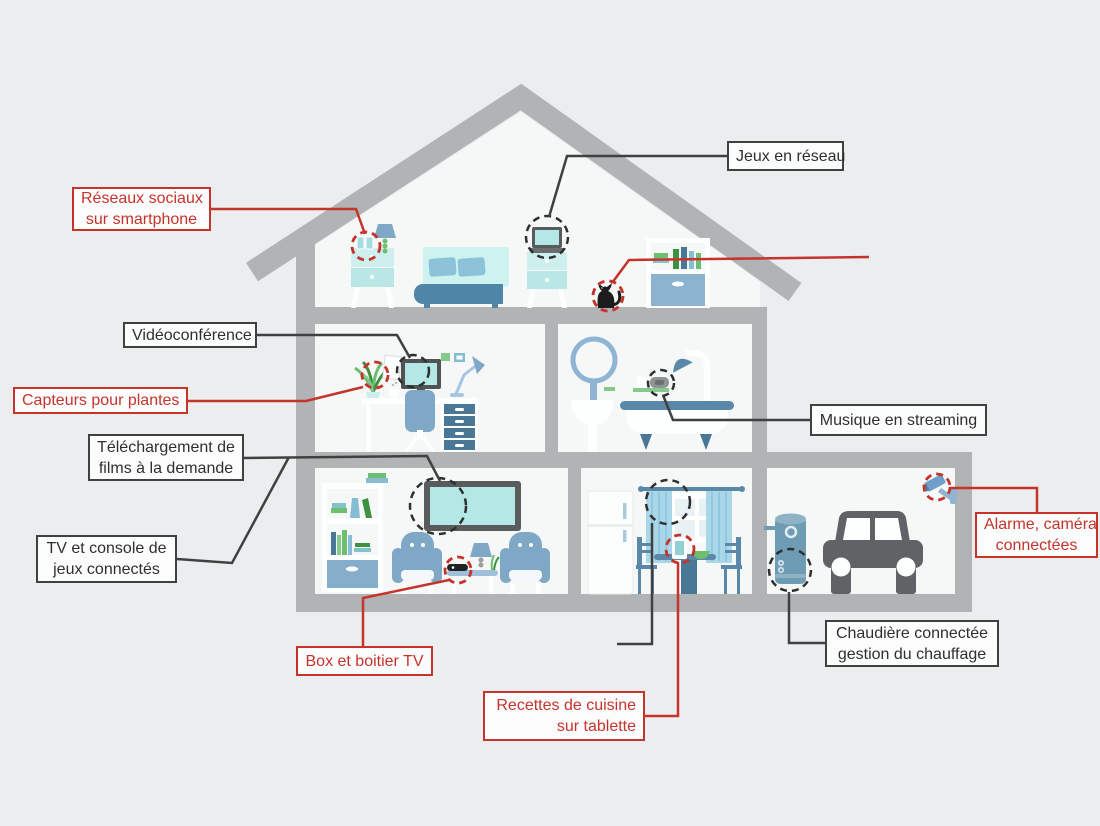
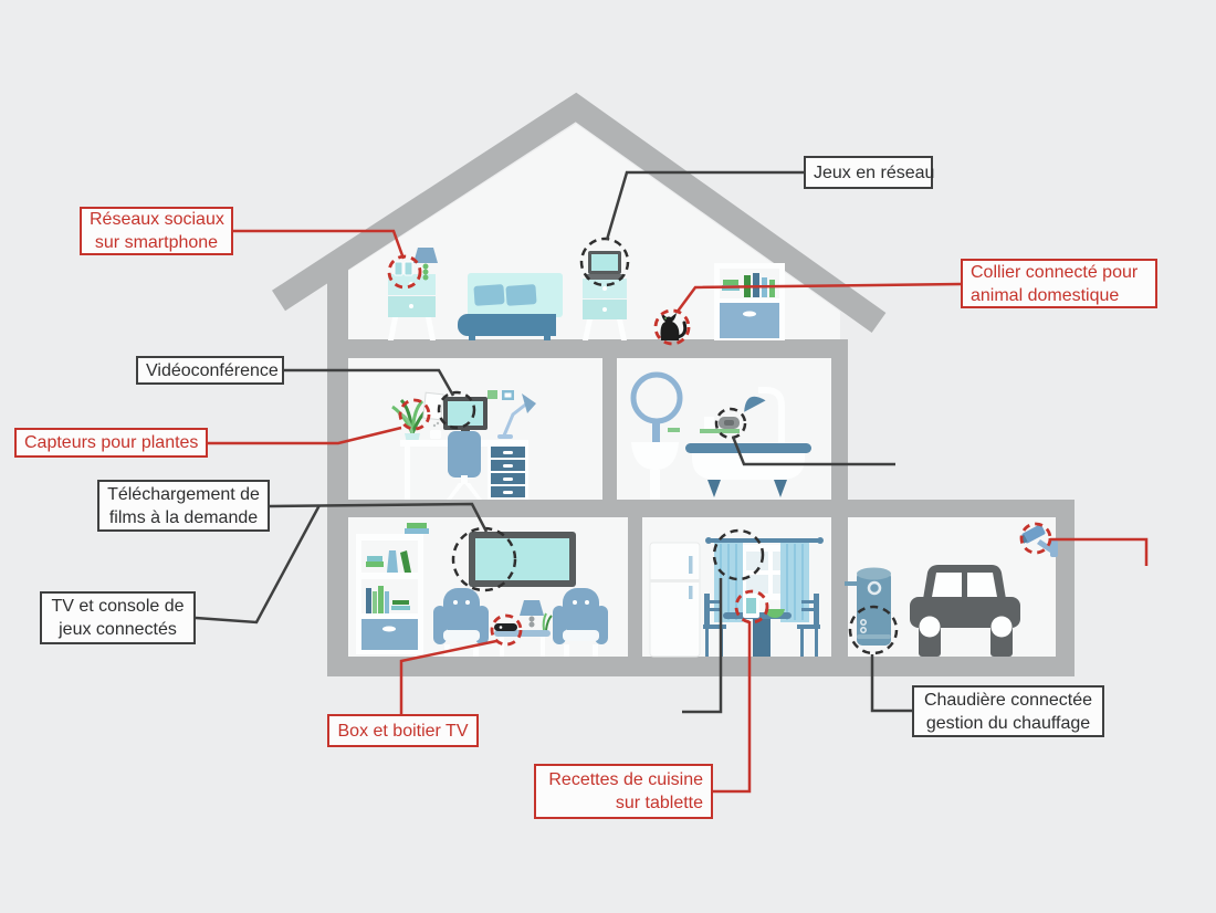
  Réseaux sociaux
  sur smartphone
  Jeux en réseau
+ Collier connecté pour
+ animal domestique
  Vidéoconférence
  Capteurs pour plantes
  Téléchargement de
  films à la demande
  TV et console de
  jeux connectés
- Musique en streaming
- Alarme, caméra
- connectées
  Box et boitier TV
  Recettes de cuisine
  sur tablette
  Chaudière connectée
  gestion du chauffage
